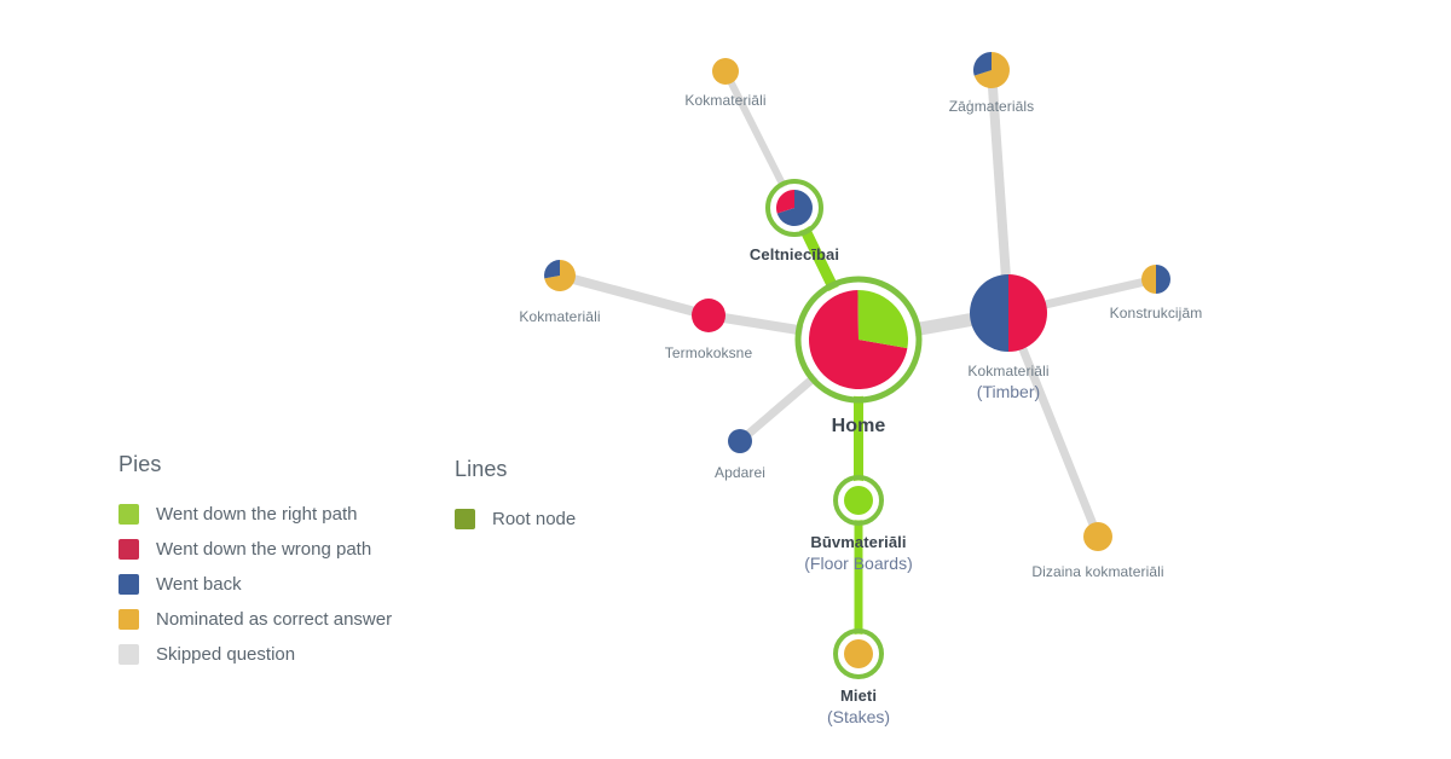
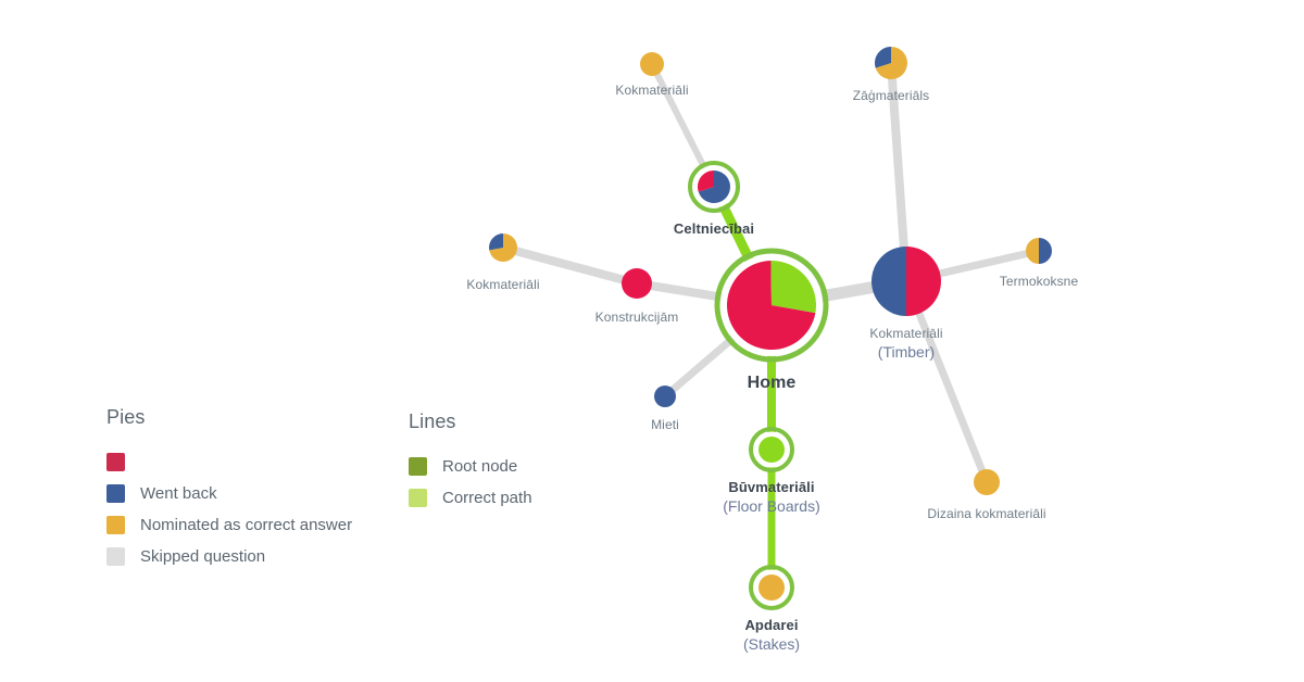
  Home
  Celtniecībai
  Kokmateriāli
  Kokmateriāli
- Termokoksne
+ Konstrukcijām
- Apdarei
+ Mieti
  Zāģmateriāls
  Kokmateriāli
  (Timber)
- Konstrukcijām
+ Termokoksne
  Dizaina kokmateriāli
  Būvmateriāli
  (Floor Boards)
- Mieti
+ Apdarei
  (Stakes)
  Pies
- Went down the right path
- Went down the wrong path
  Went back
  Nominated as correct answer
  Skipped question
  Lines
  Root node
+ Correct path
